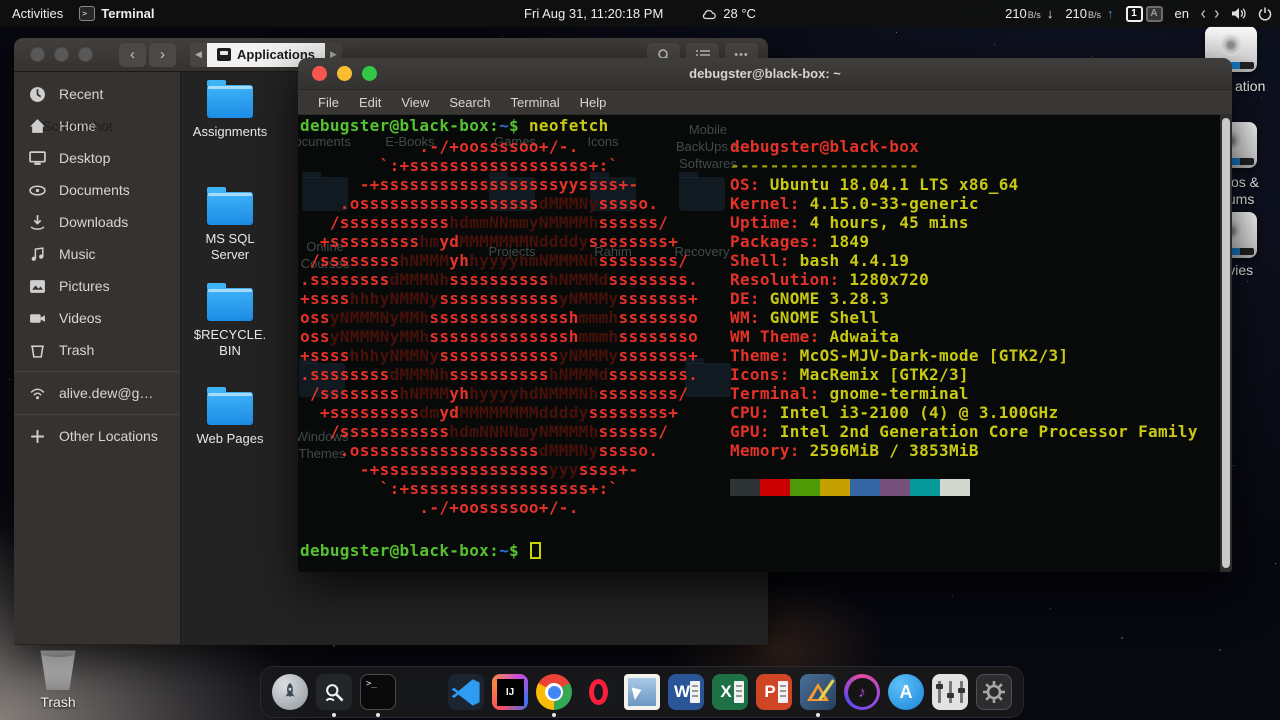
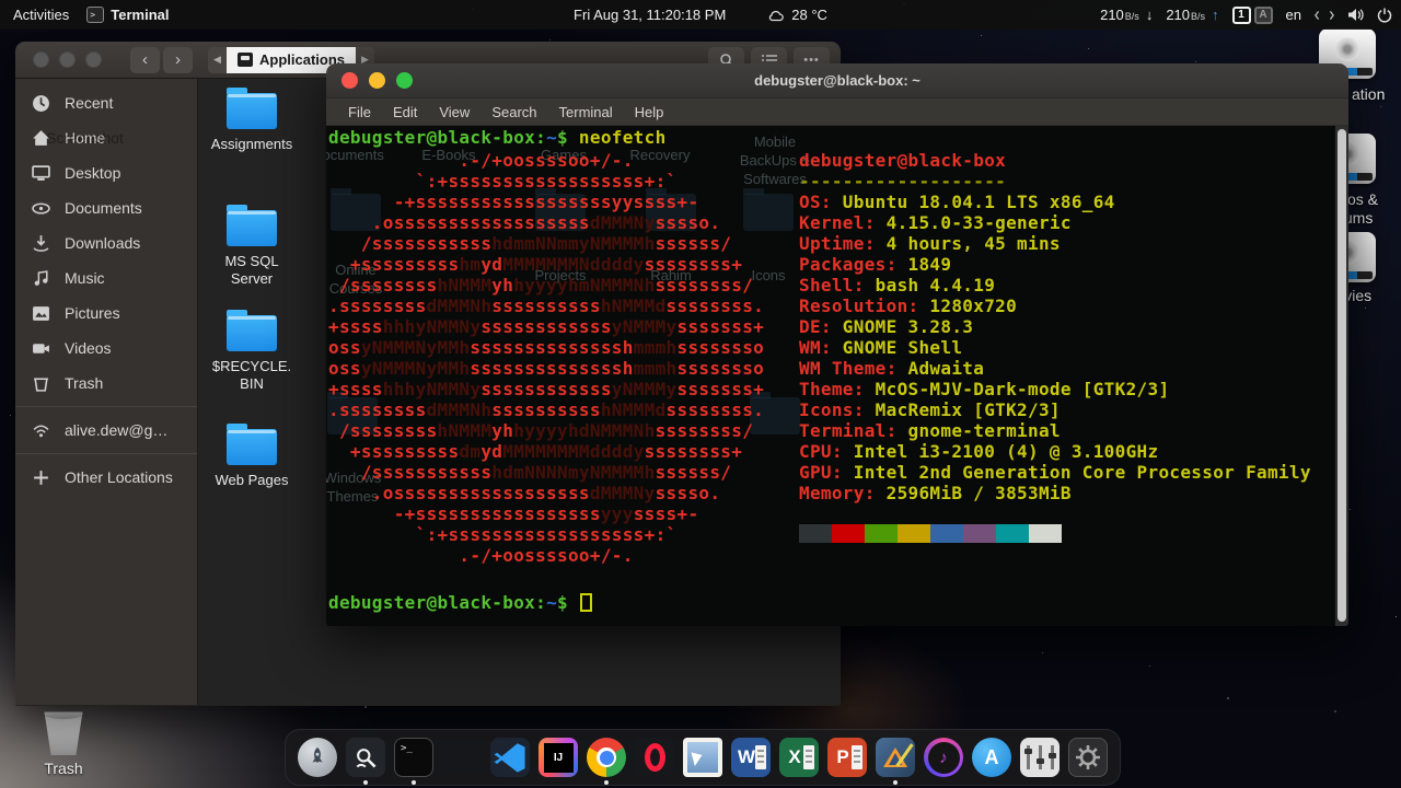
  ation
  Trash
  ‹
  ›
  ◀
  Applications
  ▶
  •••
  Screenshot
  Recent
  Home
  Desktop
  Documents
  Downloads
  Music
  Pictures
  Videos
  Trash
  alive.dew@g…
  Other Locations
  Assignments
  MS SQL Server
  $RECYCLE.BIN
  Web Pages
  debugster@black-box: ~
  File
  Edit
  View
  Search
  Terminal
  Help
  ocuments
  E-Books
  Games
- Icons
+ Recovery
  Mobile
  BackUps &
  Softwares
  Online
  Courses
  Projects
  Rahim
- Recovery
+ Icons
  Windows
  Themes
  debugster@black-box:~$ neofetch
  .-/+oossssoo+/-. `:+ssssssssssssssssss+:` -+ssssssssssssssssssyyssss+- .ossssssssssssssssssdMMMNysssso. /ssssssssssshdmmNNmmyNMMMMhssssss/ +ssssssssshmydMMMMMMMNddddyssssssss+ /sssssssshNMMMyhhyyyyhmNMMMNhssssssss/ .ssssssssdMMMNhsssssssssshNMMMdssssssss. +sssshhhyNMMNyssssssssssssyNMMMysssssss+ ossyNMMMNyMMhsssssssssssssshmmmhssssssso ossyNMMMNyMMhsssssssssssssshmmmhssssssso +sssshhhyNMMNyssssssssssssyNMMMysssssss+ .ssssssssdMMMNhsssssssssshNMMMdssssssss. /sssssssshNMMMyhhyyyyhdNMMMNhssssssss/ +sssssssssdmydMMMMMMMMddddyssssssss+ /ssssssssssshdmNNNNmyNMMMMhssssss/ .ossssssssssssssssssdMMMNysssso. -+sssssssssssssssssyyyssss+- `:+ssssssssssssssssss+:` .-/+oossssoo+/-.
  debugster@black-box ------------------- OS: Ubuntu 18.04.1 LTS x86_64 Kernel: 4.15.0-33-generic Uptime: 4 hours, 45 mins Packages: 1849 Shell: bash 4.4.19 Resolution: 1280x720 DE: GNOME 3.28.3 WM: GNOME Shell WM Theme: Adwaita Theme: McOS-MJV-Dark-mode [GTK2/3] Icons: MacRemix [GTK2/3] Terminal: gnome-terminal CPU: Intel i3-2100 (4) @ 3.100GHz GPU: Intel 2nd Generation Core Processor Family Memory: 2596MiB / 3853MiB
  debugster@black-box:~$
  Activities
  >
  Terminal
  Fri Aug 31, 11:20:18 PM
  28 °C
  210B/s
  ↓
  210B/s
  ↑
  1
  A
  en
  >_
  IJ
  W
  X
  P
  ♪
  A
